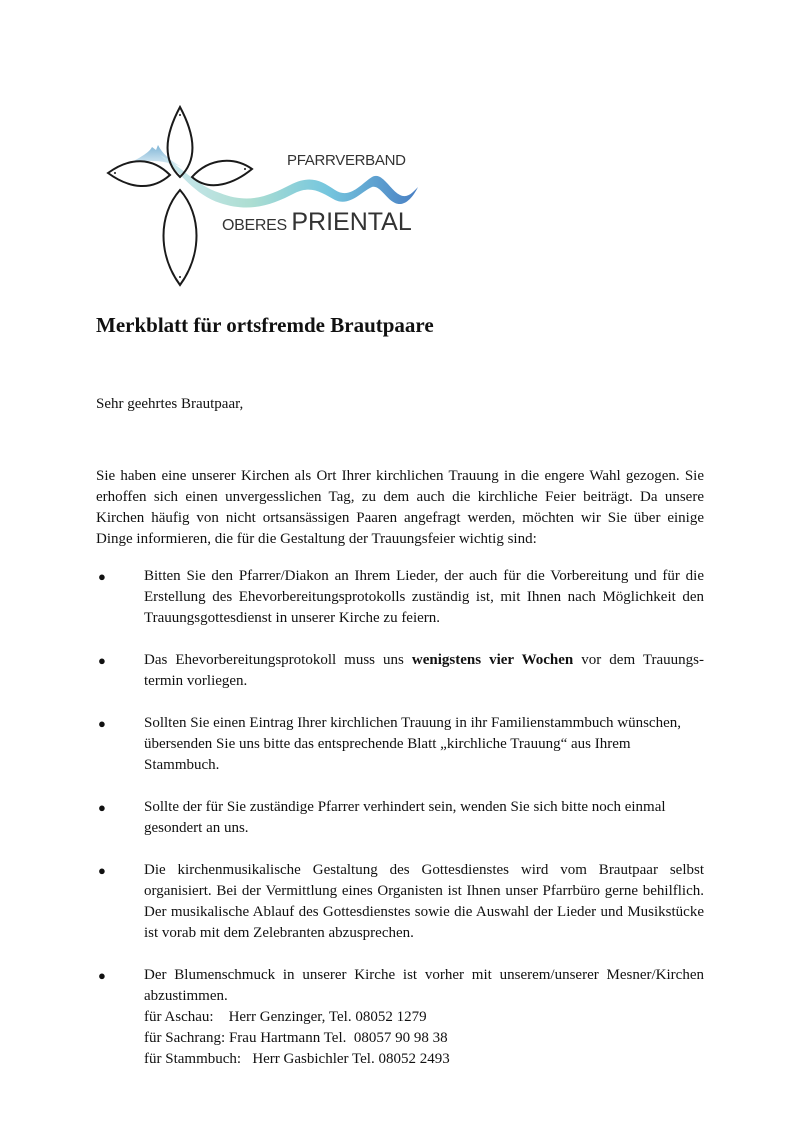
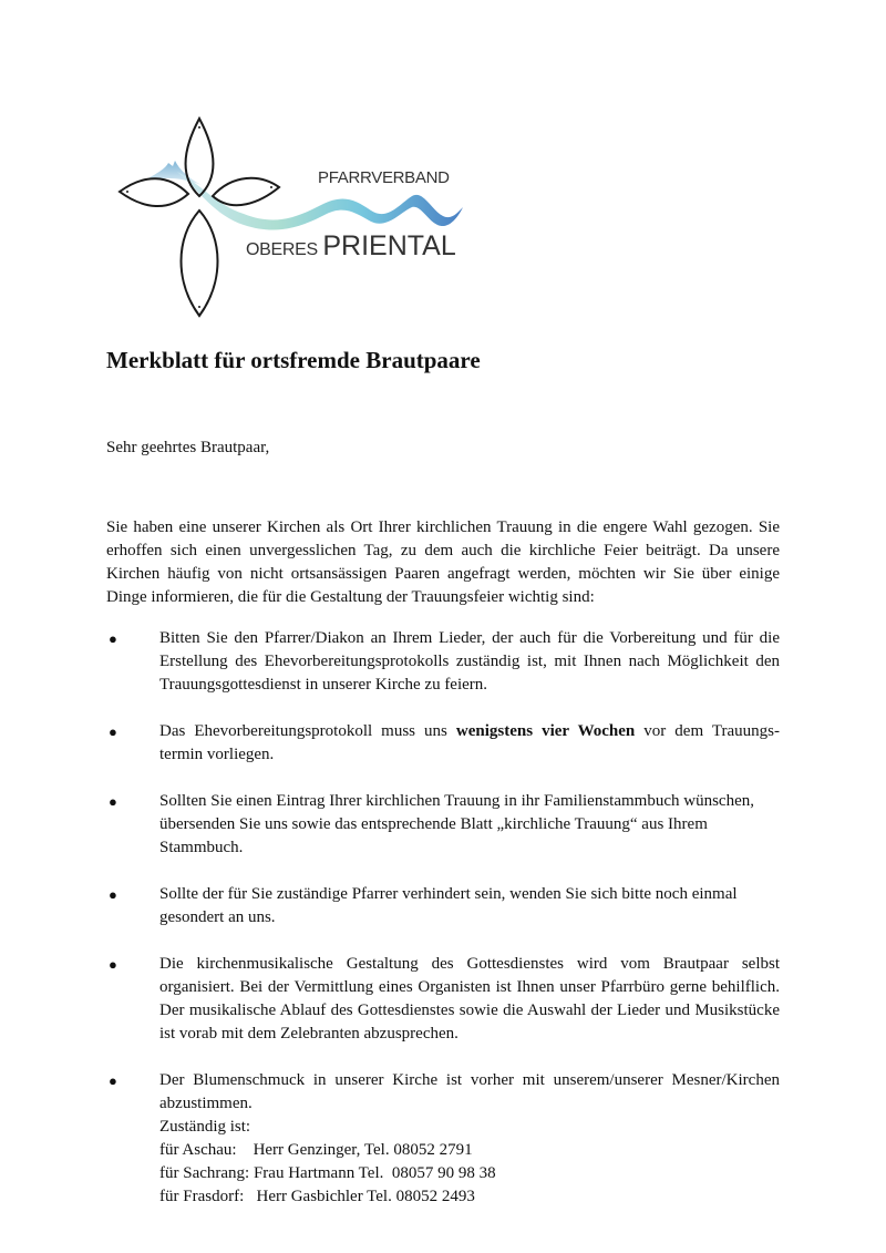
  PFARRVERBAND
  OBERES PRIENTAL
  Merkblatt für ortsfremde Brautpaare
  Sehr geehrtes Brautpaar,
  Sie haben eine unserer Kirchen als Ort Ihrer kirchlichen Trauung in die engere Wahl gezogen. Sie erhoffen sich einen unvergesslichen Tag, zu dem auch die kirchliche Feier beiträgt. Da unsere Kirchen häufig von nicht ortsansässigen Paaren angefragt werden, möchten wir Sie über einige Dinge informieren, die für die Gestaltung der Trauungsfeier wichtig sind:
  ●
  Bitten Sie den Pfarrer/Diakon an Ihrem Lieder, der auch für die Vorbereitung und für die Erstellung des Ehevorbereitungsprotokolls zuständig ist, mit Ihnen nach Möglichkeit den Trauungsgottesdienst in unserer Kirche zu feiern.
  ●
  Das Ehevorbereitungsprotokoll muss uns wenigstens vier Wochen vor dem Trauungs-termin vorliegen.
  ●
- Sollten Sie einen Eintrag Ihrer kirchlichen Trauung in ihr Familienstammbuch wünschen, übersenden Sie uns bitte das entsprechende Blatt „kirchliche Trauung“ aus Ihrem Stammbuch.
+ Sollten Sie einen Eintrag Ihrer kirchlichen Trauung in ihr Familienstammbuch wünschen, übersenden Sie uns sowie das entsprechende Blatt „kirchliche Trauung“ aus Ihrem Stammbuch.
  ●
  Sollte der für Sie zuständige Pfarrer verhindert sein, wenden Sie sich bitte noch einmal gesondert an uns.
  ●
  Die kirchenmusikalische Gestaltung des Gottesdienstes wird vom Brautpaar selbst organisiert. Bei der Vermittlung eines Organisten ist Ihnen unser Pfarrbüro gerne behilflich. Der musikalische Ablauf des Gottesdienstes sowie die Auswahl der Lieder und Musikstücke ist vorab mit dem Zelebranten abzusprechen.
  ●
  Der Blumenschmuck in unserer Kirche ist vorher mit unserem/unserer Mesner/Kirchen abzustimmen.
+ Zuständig ist:
- für Aschau: Herr Genzinger, Tel. 08052 1279
+ für Aschau: Herr Genzinger, Tel. 08052 2791
  für Sachrang: Frau Hartmann Tel. 08057 90 98 38
- für Stammbuch: Herr Gasbichler Tel. 08052 2493
+ für Frasdorf: Herr Gasbichler Tel. 08052 2493
